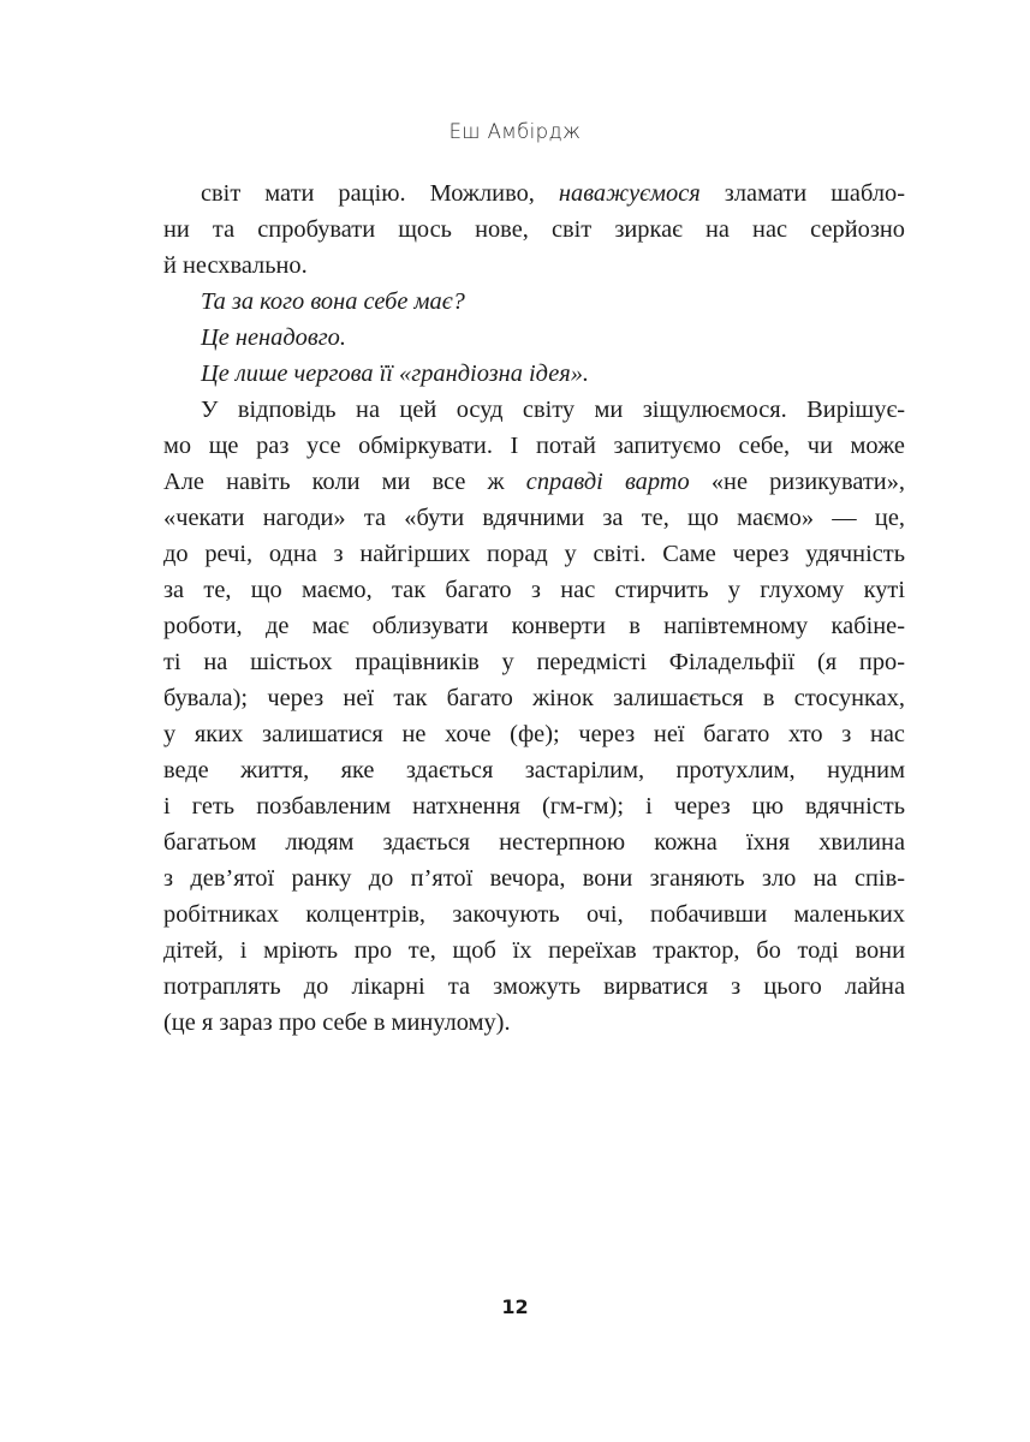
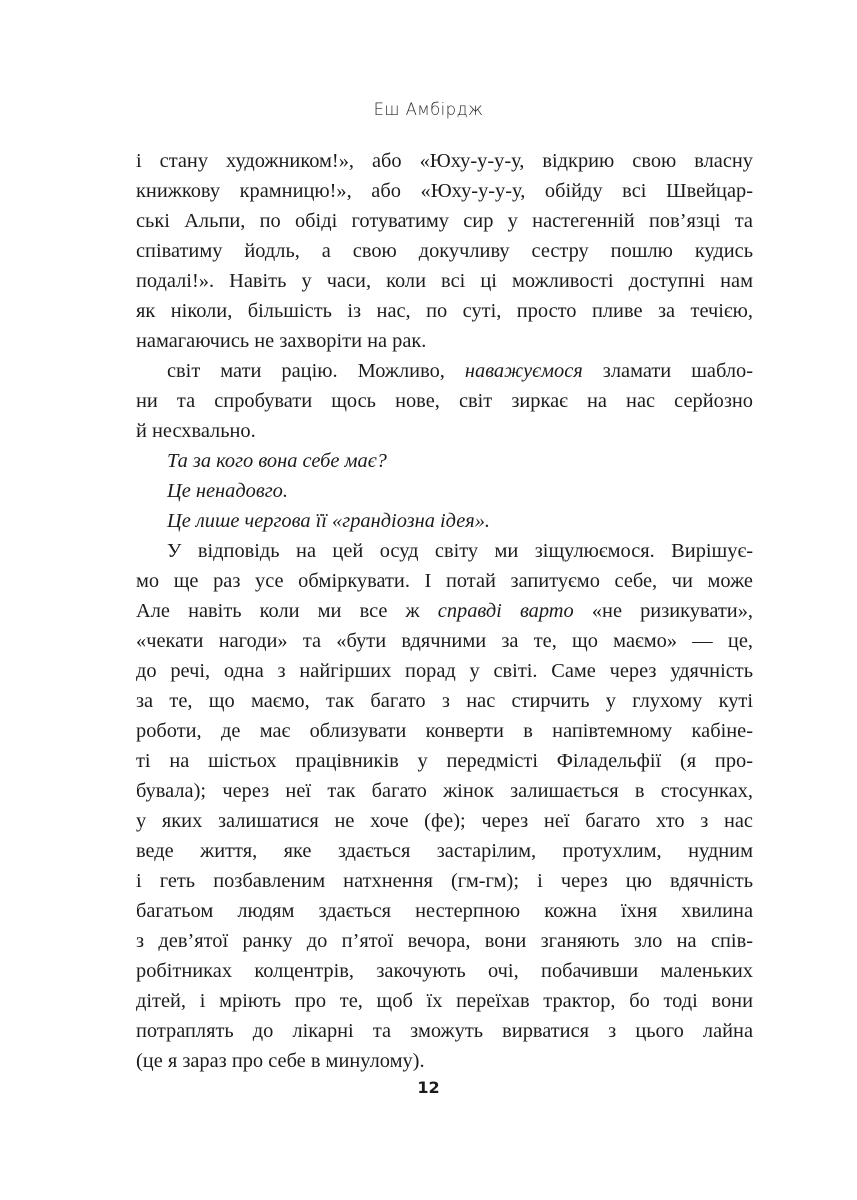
  Еш Амбірдж
+ і стану художником!», або «Юху-у-у-у, відкрию свою власну
+ книжкову крамницю!», або «Юху-у-у-у, обійду всі Швейцар-
+ ські Альпи, по обіді готуватиму сир у настегенній пов’язці та
+ співатиму йодль, а свою докучливу сестру пошлю кудись
+ подалі!». Навіть у часи, коли всі ці можливості доступні нам
+ як ніколи, більшість із нас, по суті, просто пливе за течією,
+ намагаючись не захворіти на рак.
  світ мати рацію. Можливо, наважуємося зламати шабло-
  ни та спробувати щось нове, світ зиркає на нас серйозно
  й несхвально.
  Та за кого вона себе має?
  Це ненадовго.
  Це лише чергова її «грандіозна ідея».
  У відповідь на цей осуд світу ми зіщулюємося. Вирішує-
  мо ще раз усе обміркувати. І потай запитуємо себе, чи може
  Але навіть коли ми все ж справді варто «не ризикувати»,
  «чекати нагоди» та «бути вдячними за те, що маємо» — це,
  до речі, одна з найгірших порад у світі. Саме через удячність
  за те, що маємо, так багато з нас стирчить у глухому куті
  роботи, де має облизувати конверти в напівтемному кабіне-
  ті на шістьох працівників у передмісті Філадельфії (я про-
  бувала); через неї так багато жінок залишається в стосунках,
  у яких залишатися не хоче (фе); через неї багато хто з нас
  веде життя, яке здається застарілим, протухлим, нудним
  і геть позбавленим натхнення (гм-гм); і через цю вдячність
  багатьом людям здається нестерпною кожна їхня хвилина
  з дев’ятої ранку до п’ятої вечора, вони зганяють зло на спів-
  робітниках колцентрів, закочують очі, побачивши маленьких
  дітей, і мріють про те, щоб їх переїхав трактор, бо тоді вони
  потраплять до лікарні та зможуть вирватися з цього лайна
  (це я зараз про себе в минулому).
  12
